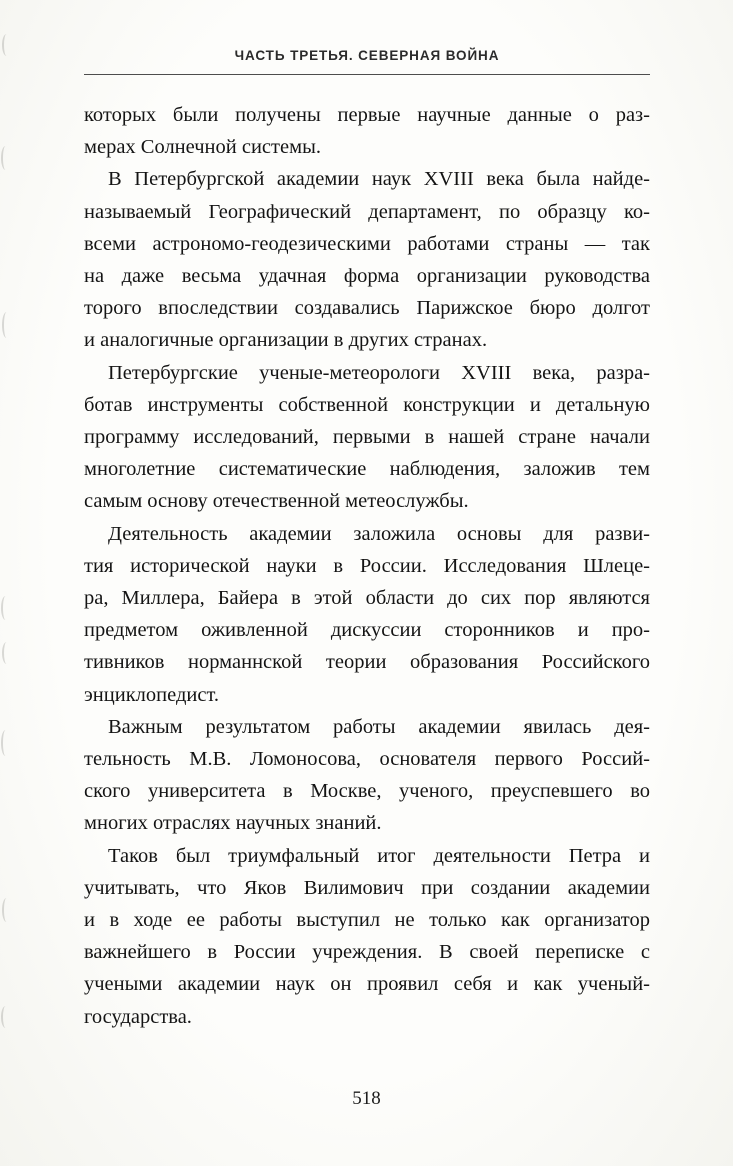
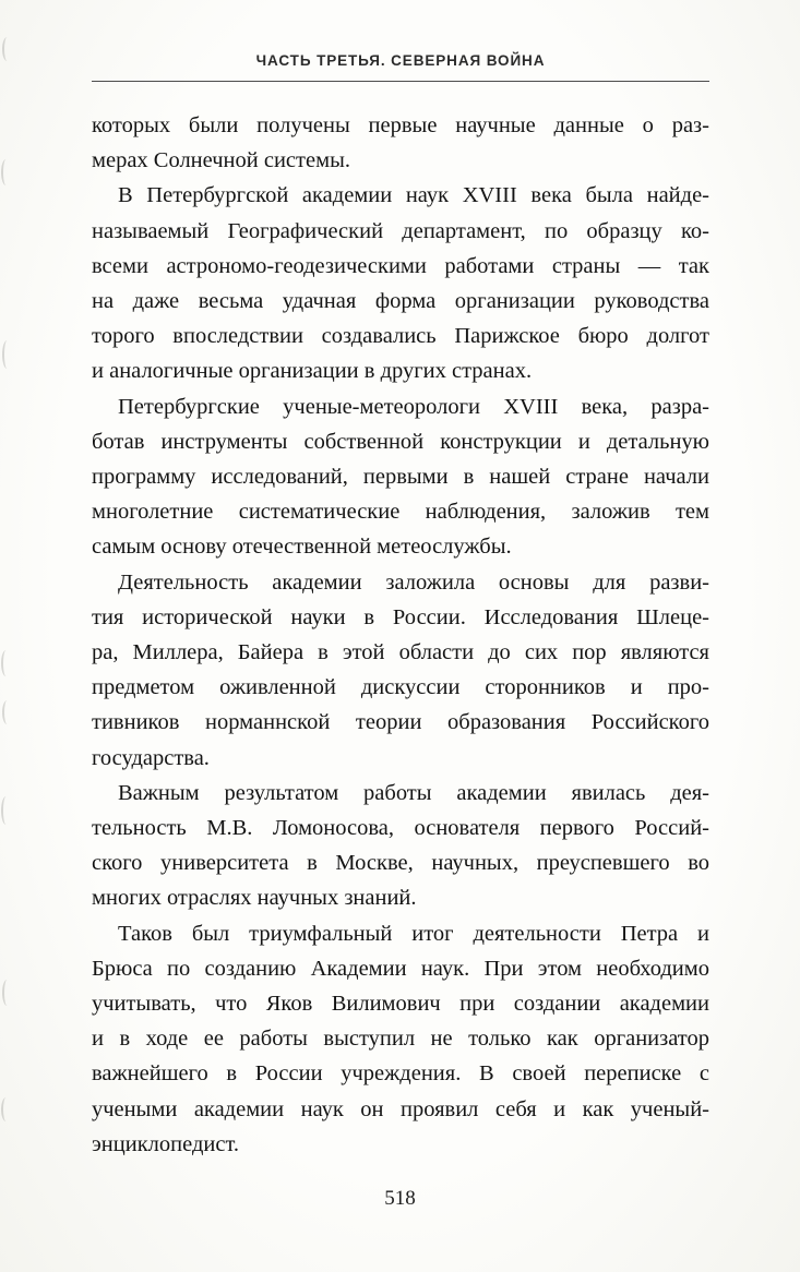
  ЧАСТЬ ТРЕТЬЯ. СЕВЕРНАЯ ВОЙНА
  которых были получены первые научные данные о раз-
  мерах Солнечной системы.
  В Петербургской академии наук XVIII века была найде-
  называемый Географический департамент, по образцу ко-
  всеми астрономо-геодезическими работами страны — так
  на даже весьма удачная форма организации руководства
  торого впоследствии создавались Парижское бюро долгот
  и аналогичные организации в других странах.
  Петербургские ученые-метеорологи XVIII века, разра-
  ботав инструменты собственной конструкции и детальную
  программу исследований, первыми в нашей стране начали
  многолетние систематические наблюдения, заложив тем
  самым основу отечественной метеослужбы.
  Деятельность академии заложила основы для разви-
  тия исторической науки в России. Исследования Шлеце-
  ра, Миллера, Байера в этой области до сих пор являются
  предметом оживленной дискуссии сторонников и про-
  тивников норманнской теории образования Российского
- энциклопедист.
+ государства.
  Важным результатом работы академии явилась дея-
  тельность М.В. Ломоносова, основателя первого Россий-
- ского университета в Москве, ученого, преуспевшего во
+ ского университета в Москве, научных, преуспевшего во
  многих отраслях научных знаний.
  Таков был триумфальный итог деятельности Петра и
+ Брюса по созданию Академии наук. При этом необходимо
  учитывать, что Яков Вилимович при создании академии
  и в ходе ее работы выступил не только как организатор
  важнейшего в России учреждения. В своей переписке с
  учеными академии наук он проявил себя и как ученый-
- государства.
+ энциклопедист.
  518
